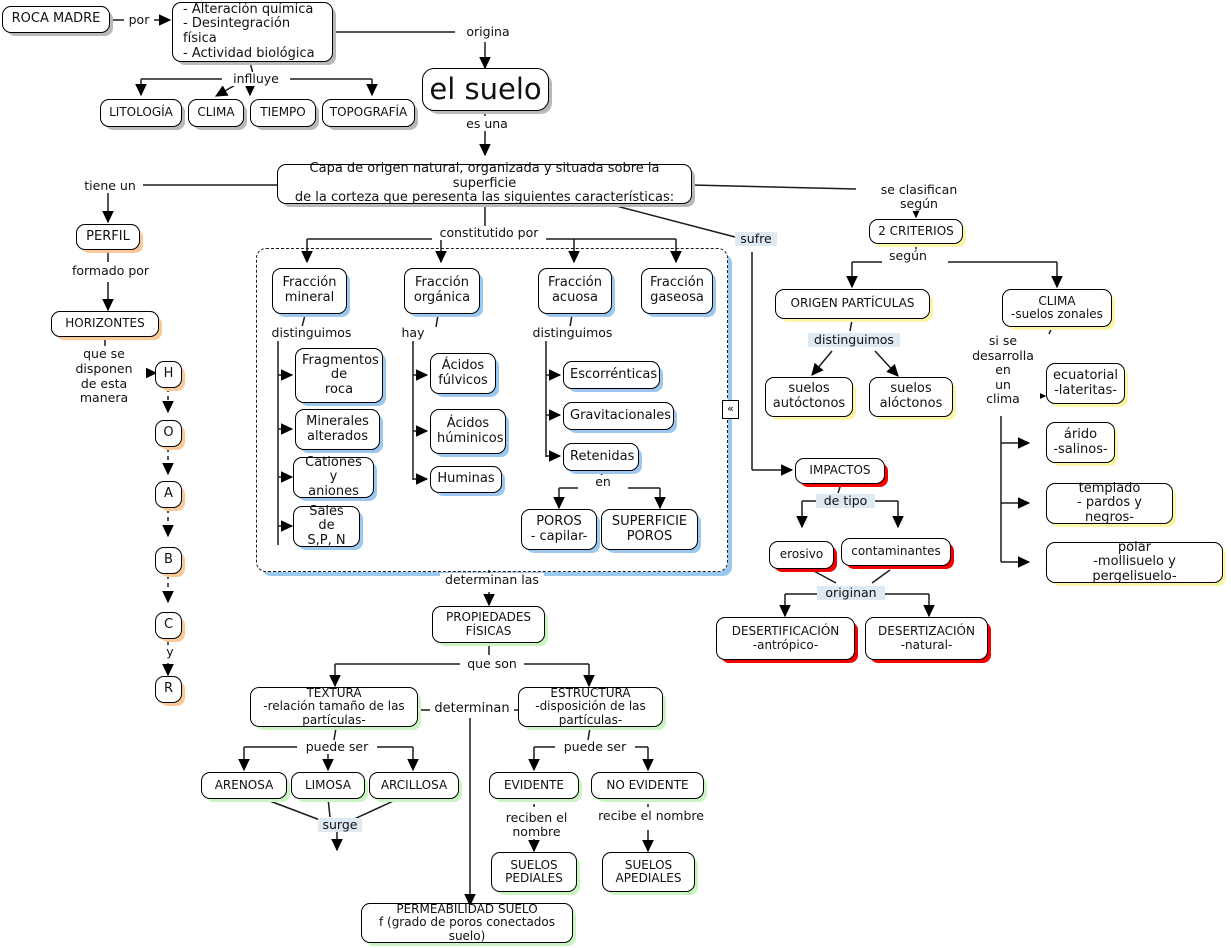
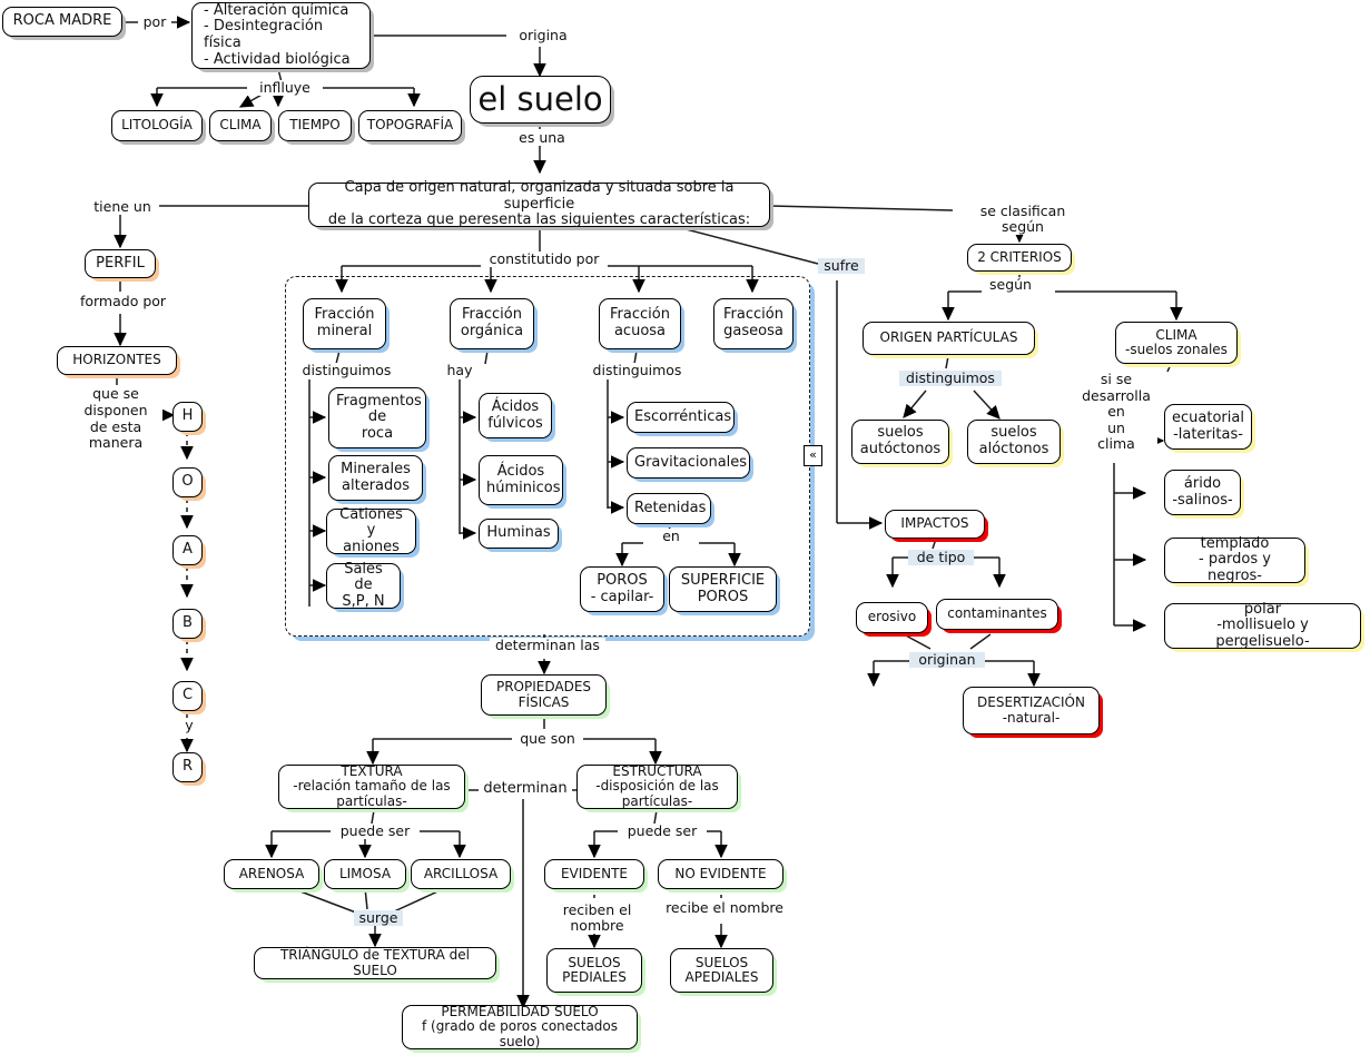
  «
  ROCA MADRE
  - Alteración química
  - Desintegración física
  - Actividad biológica
  LITOLOGÍA
  CLIMA
  TIEMPO
  TOPOGRAFÍA
  el suelo
  Capa de origen natural, organizada y situada sobre la superficie
  de la corteza que peresenta las siguientes características:
  PERFIL
  HORIZONTES
  H
  O
  A
  B
  C
  R
  Fracción
  mineral
  Fracción
  orgánica
  Fracción
  acuosa
  Fracción
  gaseosa
  Fragmentos
  de
  roca
  Minerales
  alterados
  Cationes y
  aniones
  Sales de
  S,P, N
  Ácidos
  fúlvicos
  Ácidos
  húminicos
  Huminas
  Escorrénticas
  Gravitacionales
  Retenidas
  POROS
  - capilar-
  SUPERFICIE
  POROS
  2 CRITERIOS
  ORIGEN PARTÍCULAS
  CLIMA
  -suelos zonales
  suelos
  autóctonos
  suelos
  alóctonos
  ecuatorial
  -lateritas-
  árido
  -salinos-
  templado
  - pardos y negros-
  polar
  -mollisuelo y pergelisuelo-
  IMPACTOS
  erosivo
  contaminantes
- DESERTIFICACIÓN
- -antrópico-
  DESERTIZACIÓN
  -natural-
  PROPIEDADES
  FÍSICAS
  TEXTURA
  -relación tamaño de las partículas-
  ESTRUCTURA
  -disposición de las partículas-
  ARENOSA
  LIMOSA
  ARCILLOSA
  EVIDENTE
  NO EVIDENTE
+ TRIÁNGULO de TEXTURA del SUELO
  SUELOS
  PEDIALES
  SUELOS
  APEDIALES
  PERMEABILIDAD SUELO
  f (grado de poros conectados suelo)
  por
  origina
  inflluye
  es una
  tiene un
  formado por
  que se
  disponen
  de esta
  manera
  y
  constitutido por
  distinguimos
  hay
  distinguimos
  en
  sufre
  se clasifican según
  según
  distinguimos
  si se
  desarrolla
  en
  un
  clima
  de tipo
  originan
  determinan las
  que son
  determinan
  puede ser
  puede ser
  surge
  reciben el nombre
  recibe el nombre
